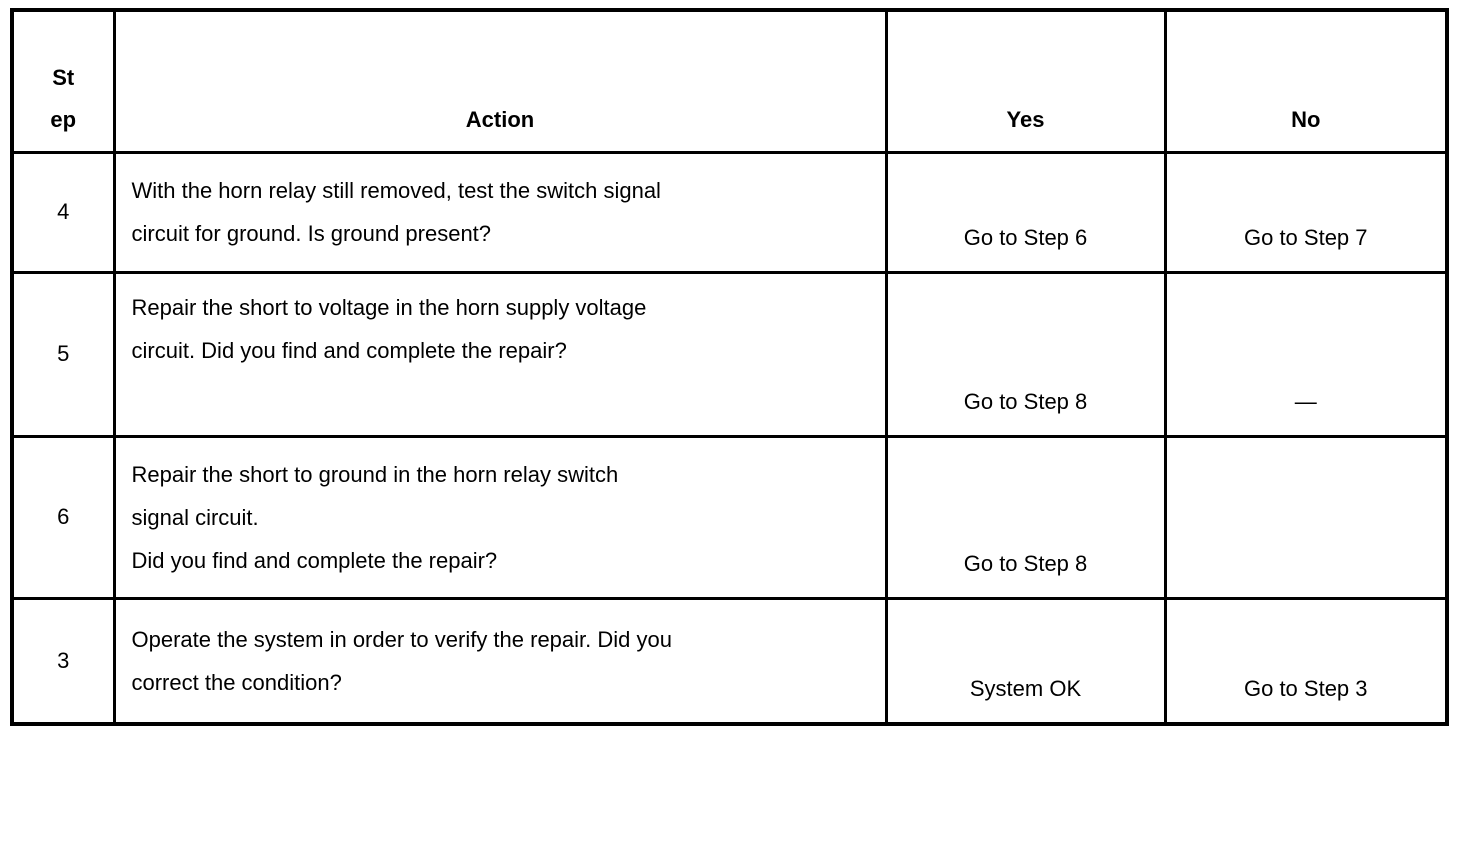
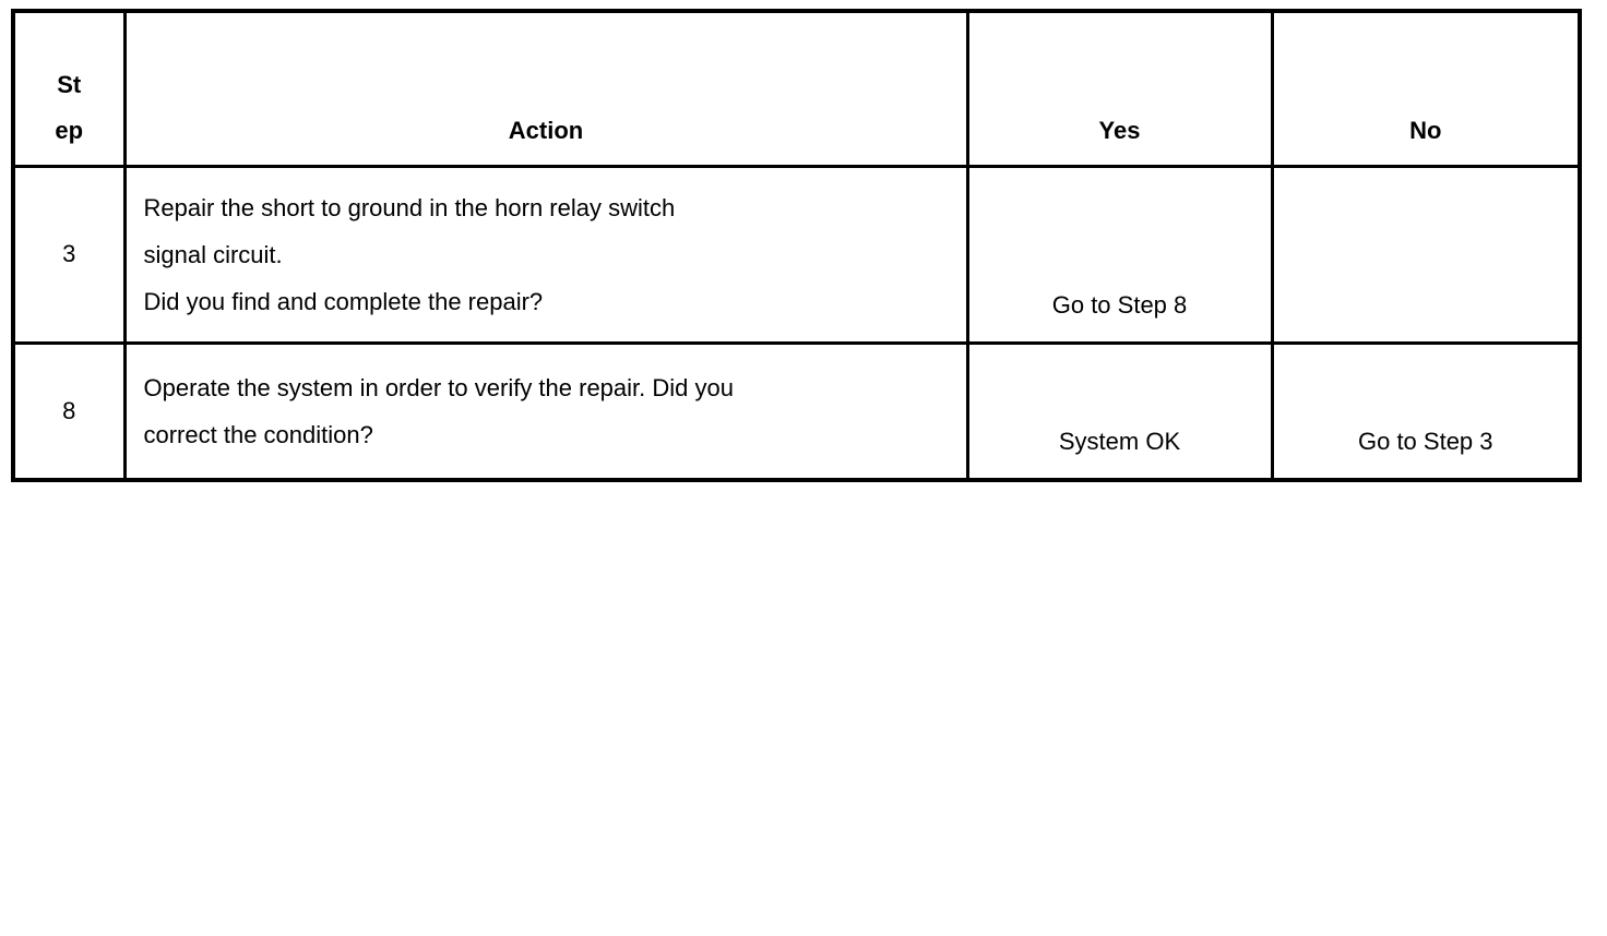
  St ep	Action	Yes	No
- 4	With the horn relay still removed, test the switch signal circuit for ground. Is ground present?	Go to Step 6	Go to Step 7
- 5	Repair the short to voltage in the horn supply voltage circuit. Did you find and complete the repair?	Go to Step 8	—
- 6	Repair the short to ground in the horn relay switch signal circuit. Did you find and complete the repair?	Go to Step 8
+ 3	Repair the short to ground in the horn relay switch signal circuit. Did you find and complete the repair?	Go to Step 8
- 3	Operate the system in order to verify the repair. Did you correct the condition?	System OK	Go to Step 3
+ 8	Operate the system in order to verify the repair. Did you correct the condition?	System OK	Go to Step 3
